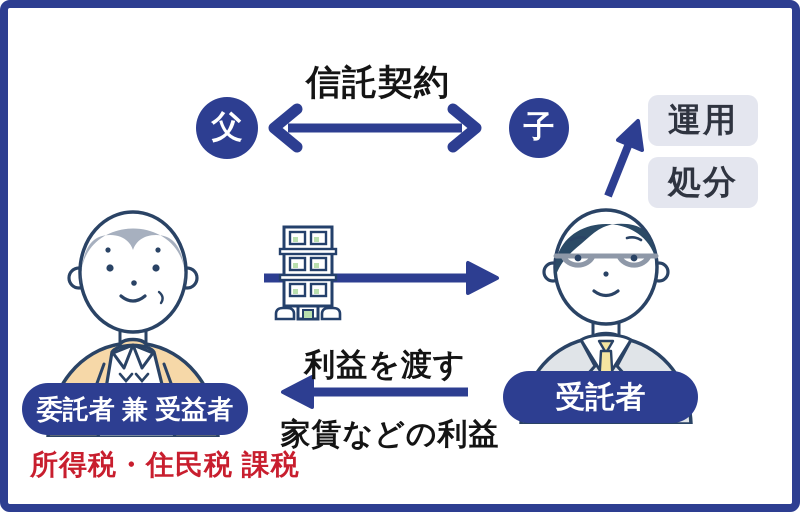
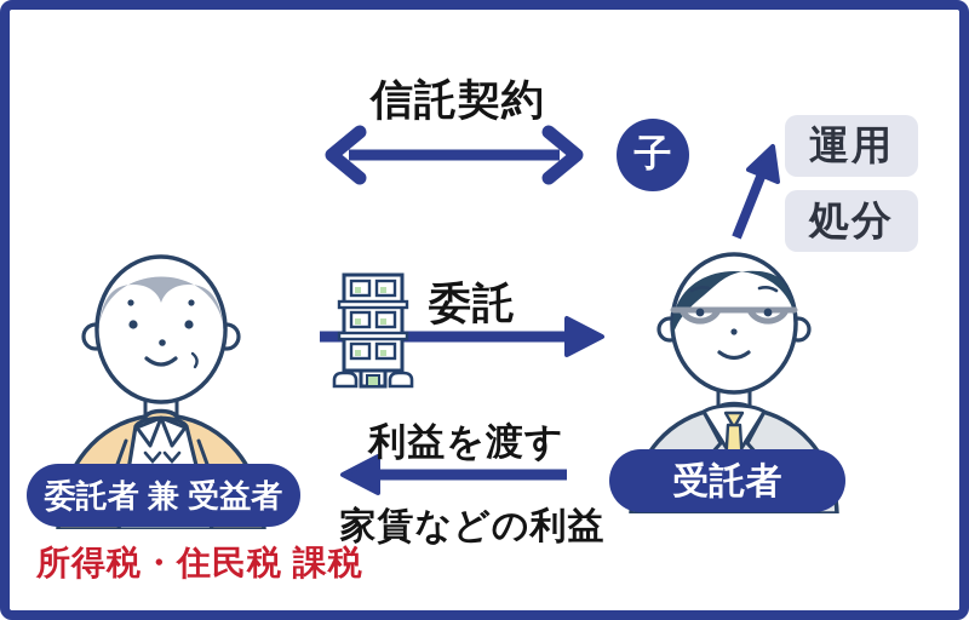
  信託契約
- 父
  子
  運用
  処分
+ 委託
  利益を渡す
  家賃などの利益
  委託者 兼 受益者
  受託者
  所得税・住民税 課税
